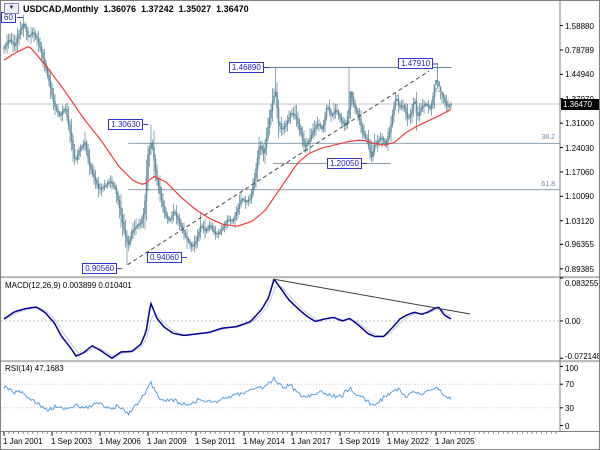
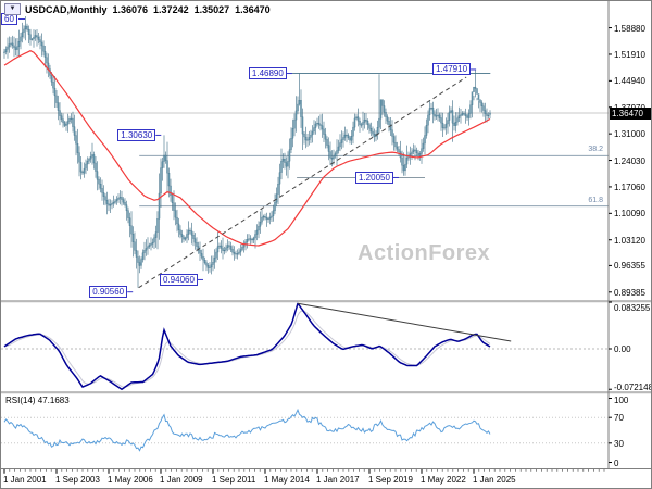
+ ActionForex
  USDCAD,Monthly
  1.36076
  1.37242
  1.35027
  1.36470
- MACD(12,26,9) 0.003899 0.010401
  RSI(14) 47.1683
  1.36470
  1.58880
- 0.78789
+ 1.51910
  1.44940
  1.31000
  1.24030
  1.17060
  1.10090
  1.03120
  0.96355
  0.89385
  0.083255
  0.00
  -0.072148
  100
  70
  30
  0
  1 Jan 2001
  1 Sep 2003
  1 May 2006
  1 Jan 2009
  1 Sep 2011
  1 May 2014
  1 Jan 2017
  1 Sep 2019
  1 May 2022
  1 Jan 2025
  1.46890
  1.47910
  1.30630
  1.20050
  0.94060
  0.90560
  60
